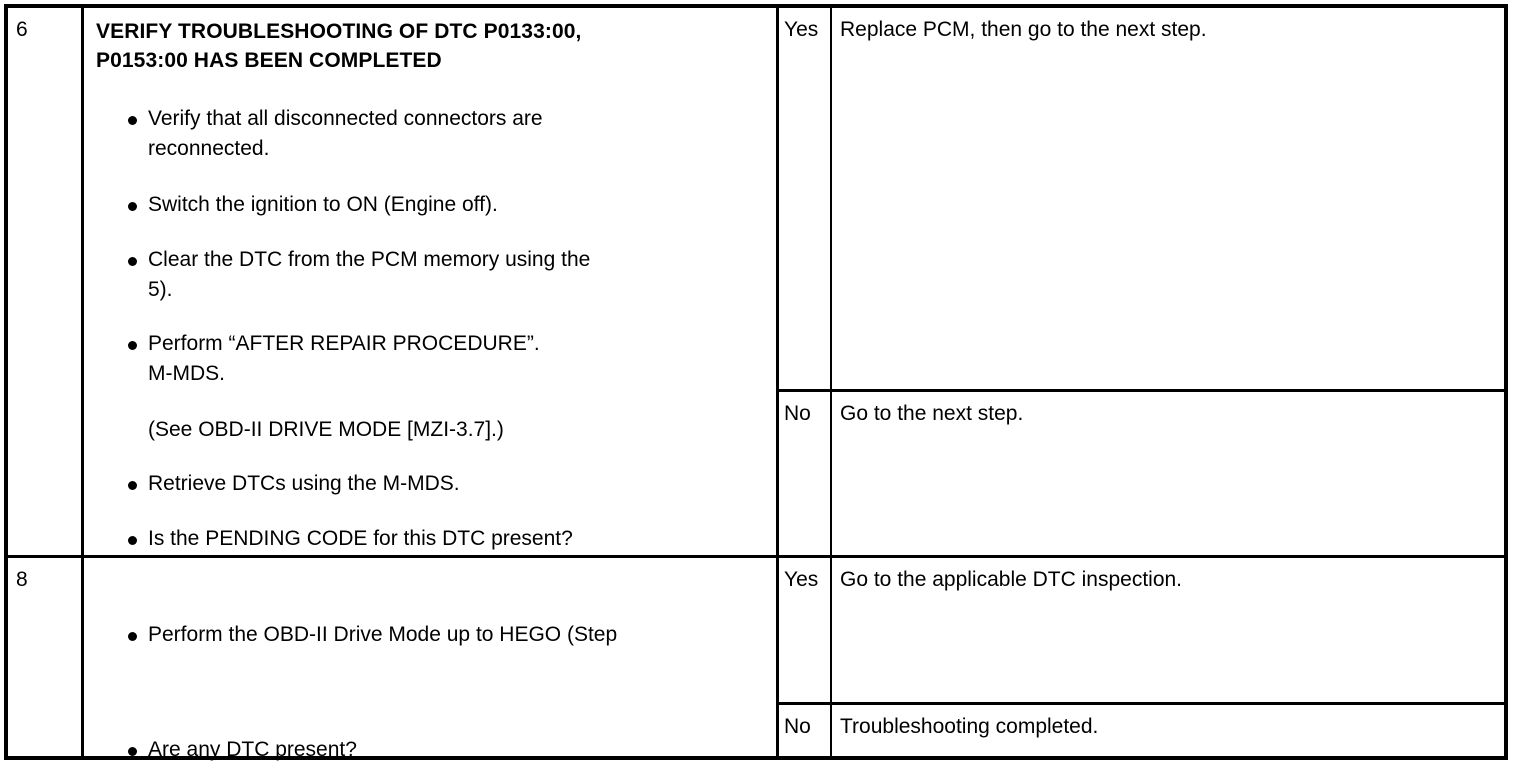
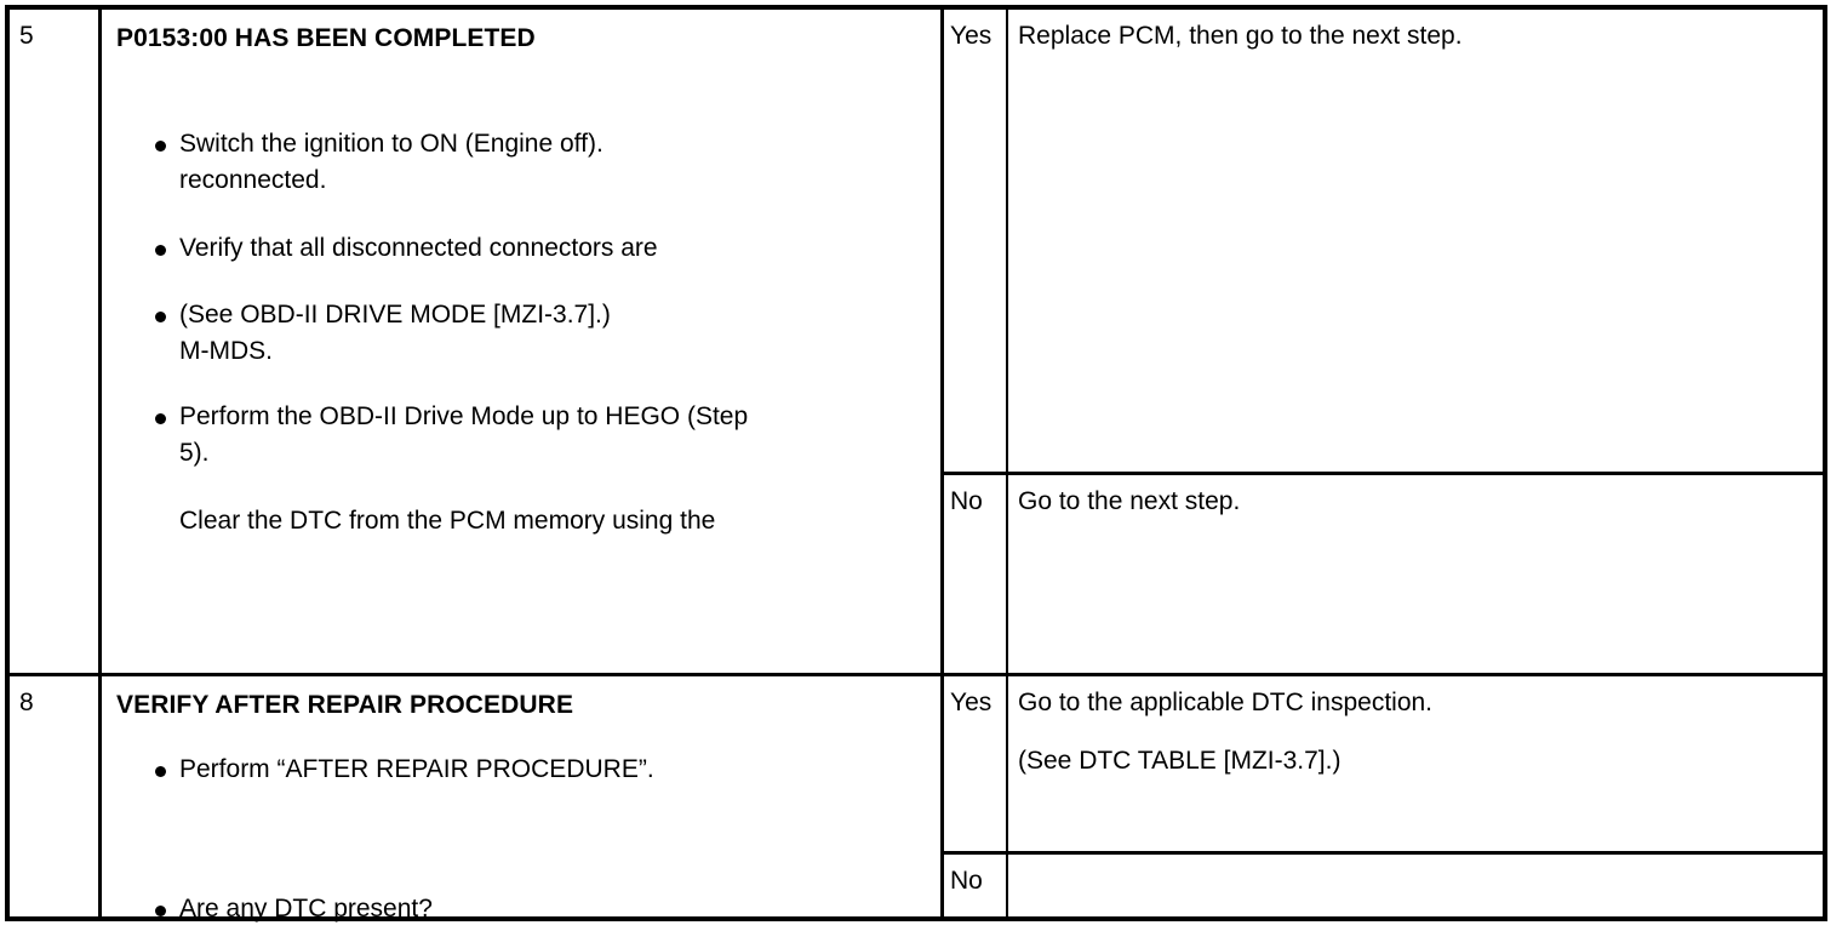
- 6
+ 5
- VERIFY TROUBLESHOOTING OF DTC P0133:00,
  P0153:00 HAS BEEN COMPLETED
- Verify that all disconnected connectors are
+ Switch the ignition to ON (Engine off).
  reconnected.
- Switch the ignition to ON (Engine off).
+ Verify that all disconnected connectors are
- Clear the DTC from the PCM memory using the
+ (See OBD-II DRIVE MODE [MZI-3.7].)
- 5).
+ M-MDS.
- Perform “AFTER REPAIR PROCEDURE”.
+ Perform the OBD-II Drive Mode up to HEGO (Step
- M-MDS.
+ 5).
- (See OBD-II DRIVE MODE [MZI-3.7].)
+ Clear the DTC from the PCM memory using the
- Retrieve DTCs using the M-MDS.
- Is the PENDING CODE for this DTC present?
  Yes
  Replace PCM, then go to the next step.
  No
  Go to the next step.
  8
+ VERIFY AFTER REPAIR PROCEDURE
- Perform the OBD-II Drive Mode up to HEGO (Step
+ Perform “AFTER REPAIR PROCEDURE”.
  Are any DTC present?
  Yes
  Go to the applicable DTC inspection.
+ (See DTC TABLE [MZI-3.7].)
  No
- Troubleshooting completed.
